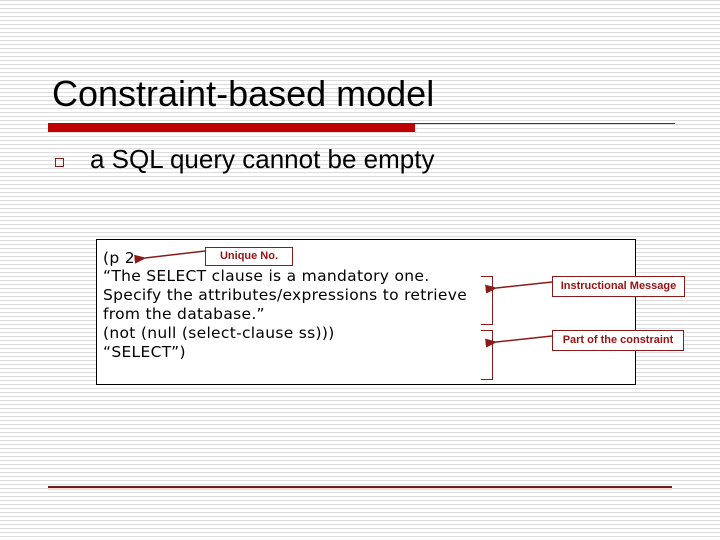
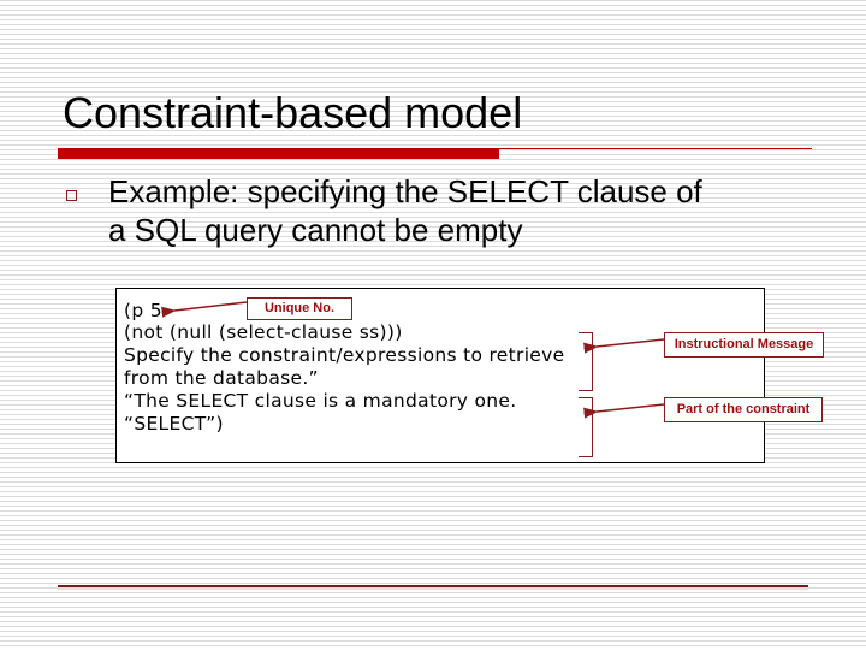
  Constraint-based model
+ Example: specifying the SELECT clause of
  a SQL query cannot be empty
- (p 2
+ (p 5
- “The SELECT clause is a mandatory one.
+ (not (null (select-clause ss)))
- Specify the attributes/expressions to retrieve
+ Specify the constraint/expressions to retrieve
  from the database.”
- (not (null (select-clause ss)))
+ “The SELECT clause is a mandatory one.
  “SELECT”)
  Unique No.
  Instructional Message
  Part of the constraint
